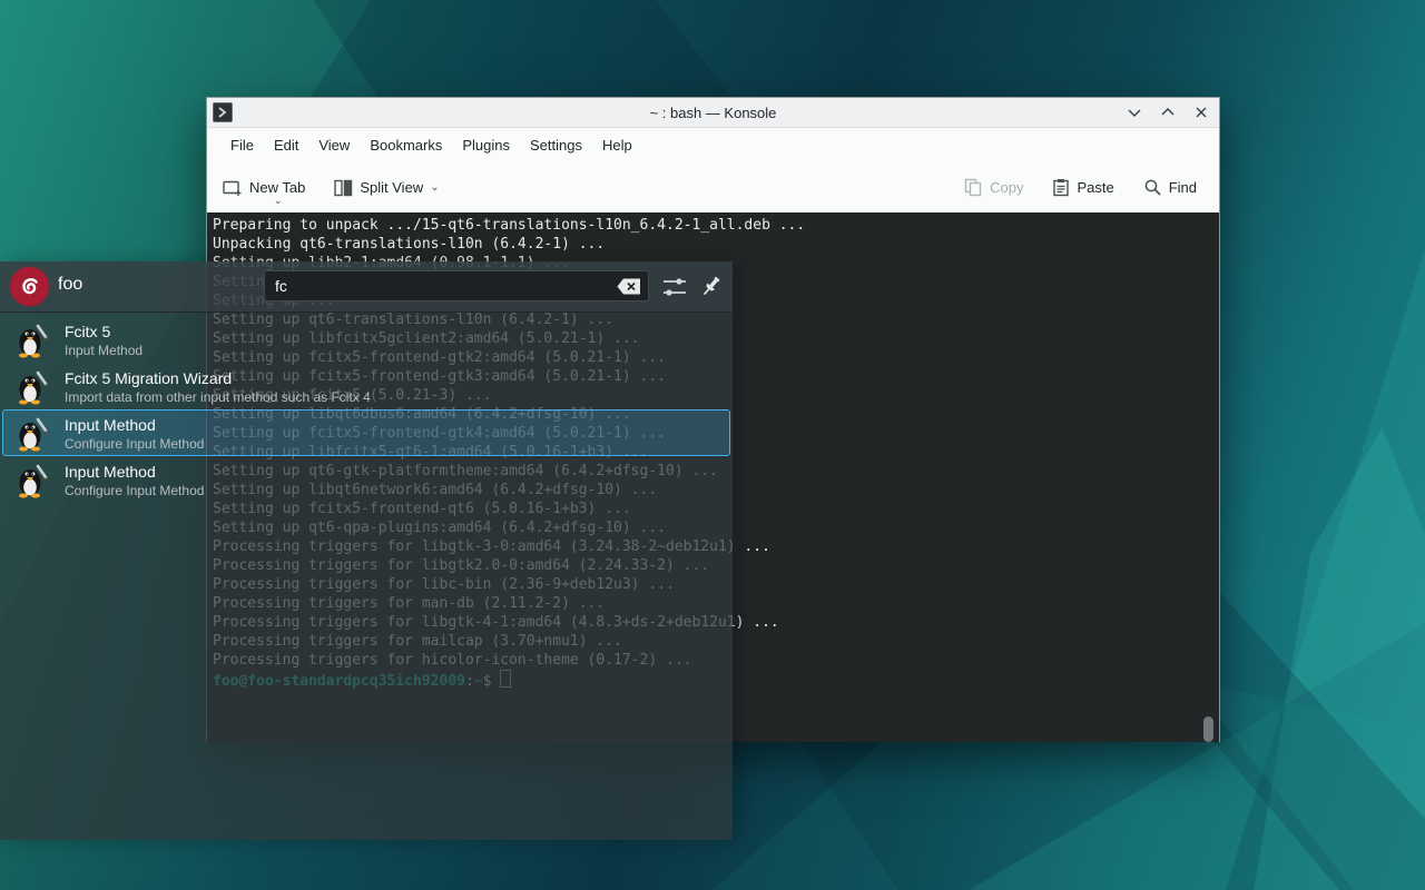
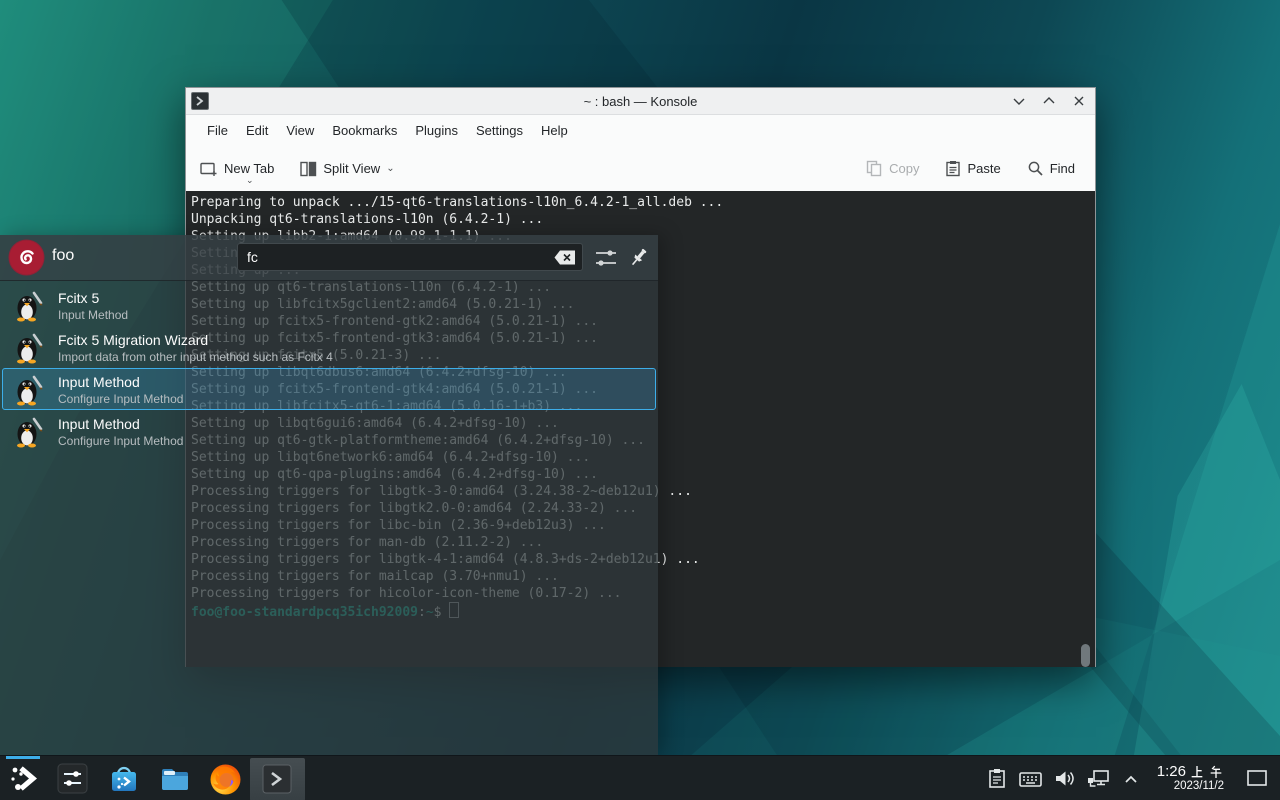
  ~ : bash — Konsole
  File
  Edit
  View
  Bookmarks
  Plugins
  Settings
  Help
  New Tab
  ⌄
  Split View
  ⌄
  Copy
  Paste
  Find
  Preparing to unpack .../15-qt6-translations-l10n_6.4.2-1_all.deb ...
  Unpacking qt6-translations-l10n (6.4.2-1) ...
  Setting up libb2-1:amd64 (0.98.1-1.1) ...
  Setting up qt6-translations-l10n (6.4.2-1) ...
  Setting up libfcitx5gclient2:amd64 (5.0.21-1) ...
  Setting up fcitx5-frontend-gtk2:amd64 (5.0.21-1) ...
  Setting up fcitx5-frontend-gtk3:amd64 (5.0.21-1) ...
  Setting up fcitx5 (5.0.21-3) ...
  Setting up libqt6dbus6:amd64 (6.4.2+dfsg-10) ...
  Setting up fcitx5-frontend-gtk4:amd64 (5.0.21-1) ...
  Setting up libfcitx5-qt6-1:amd64 (5.0.16-1+b3) ...
+ Setting up libqt6gui6:amd64 (6.4.2+dfsg-10) ...
  Setting up qt6-gtk-platformtheme:amd64 (6.4.2+dfsg-10) ...
  Setting up libqt6network6:amd64 (6.4.2+dfsg-10) ...
- Setting up fcitx5-frontend-qt6 (5.0.16-1+b3) ...
  Setting up qt6-qpa-plugins:amd64 (6.4.2+dfsg-10) ...
  Processing triggers for libgtk-3-0:amd64 (3.24.38-2~deb12u1) ...
  Processing triggers for libgtk2.0-0:amd64 (2.24.33-2) ...
  Processing triggers for libc-bin (2.36-9+deb12u3) ...
  Processing triggers for man-db (2.11.2-2) ...
  Processing triggers for libgtk-4-1:amd64 (4.8.3+ds-2+deb12u1) ...
  Processing triggers for mailcap (3.70+nmu1) ...
  Processing triggers for hicolor-icon-theme (0.17-2) ...
  foo@foo-standardpcq35ich92009:~$
  foo
  fc
  Fcitx 5
  Input Method
  Fcitx 5 Migration Wizard
  Import data from other input method such as Fcitx 4
  Input Method
  Configure Input Method
  Input Method
  Configure Input Method
+ 1:26
+ 2023/11/2
